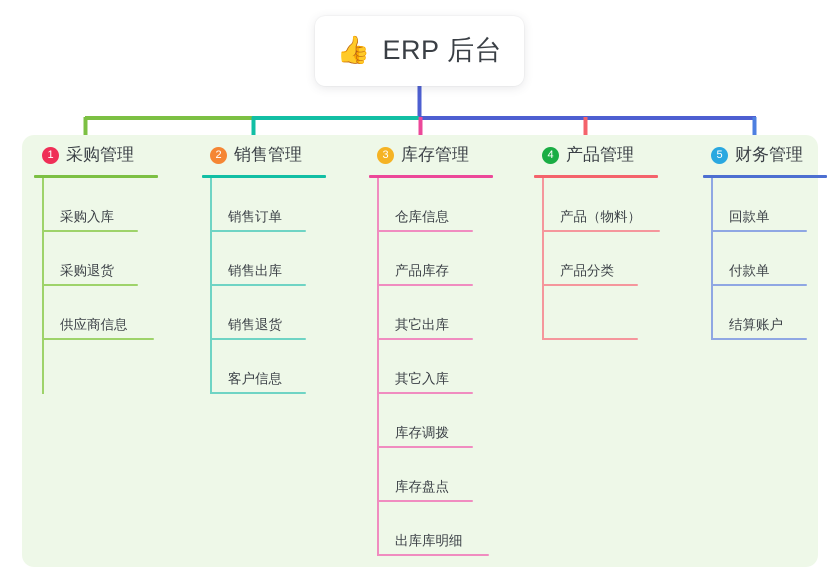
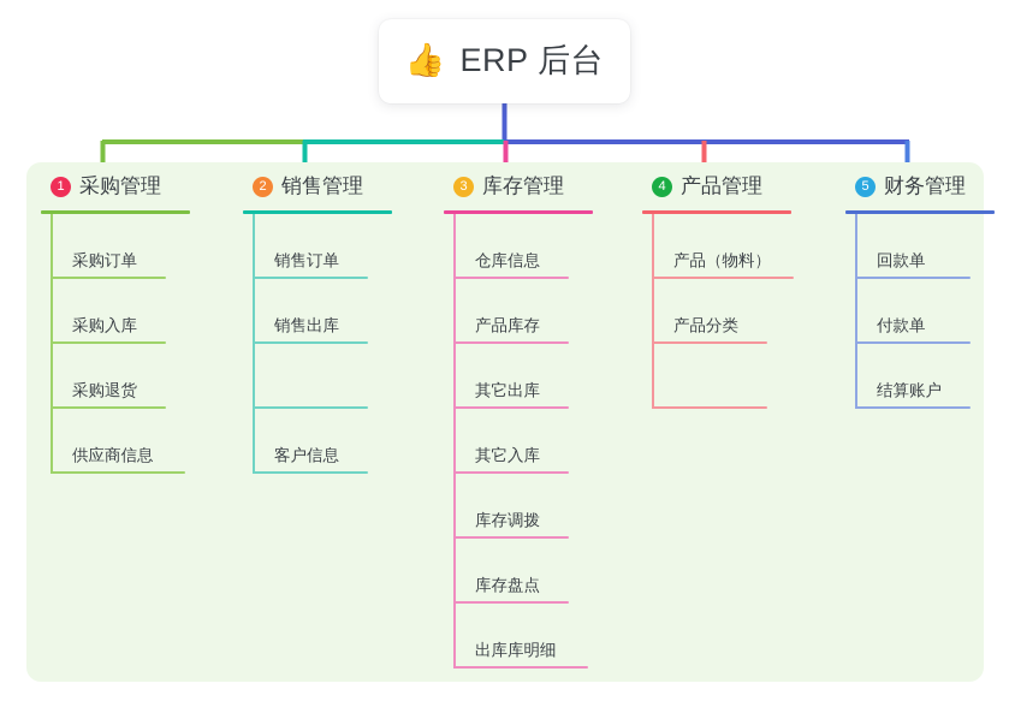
  👍
  ERP 后台
  1
  采购管理
+ 采购订单
  采购入库
  采购退货
  供应商信息
  2
  销售管理
  销售订单
  销售出库
- 销售退货
  客户信息
  3
  库存管理
  仓库信息
  产品库存
  其它出库
  其它入库
  库存调拨
  库存盘点
  出库库明细
  4
  产品管理
  产品（物料）
  产品分类
  5
  财务管理
  回款单
  付款单
  结算账户
